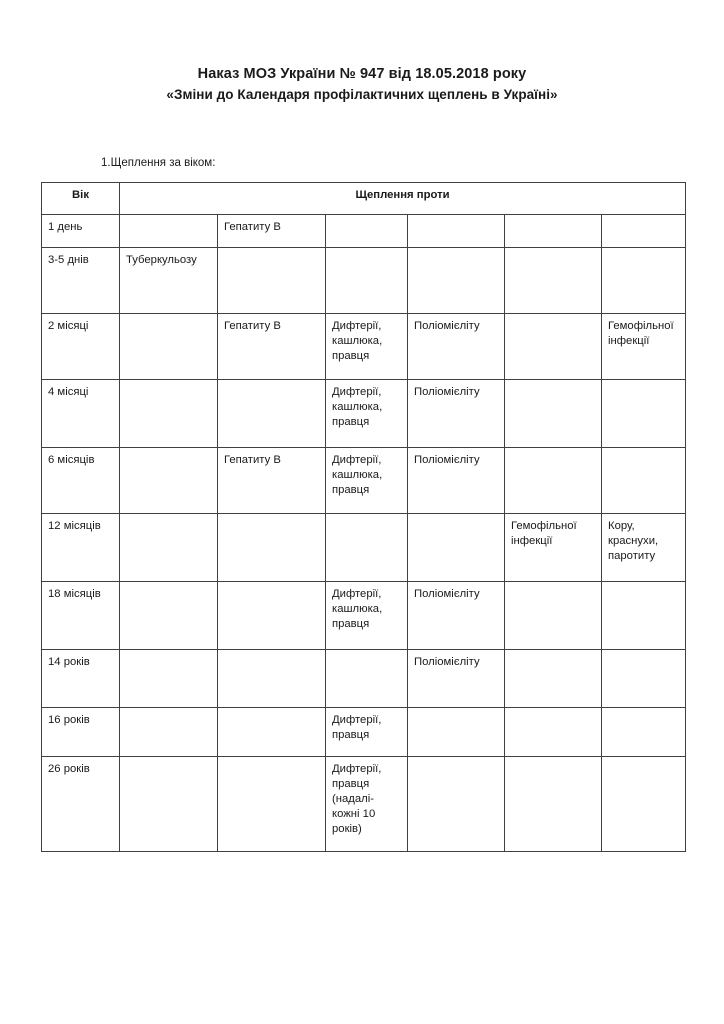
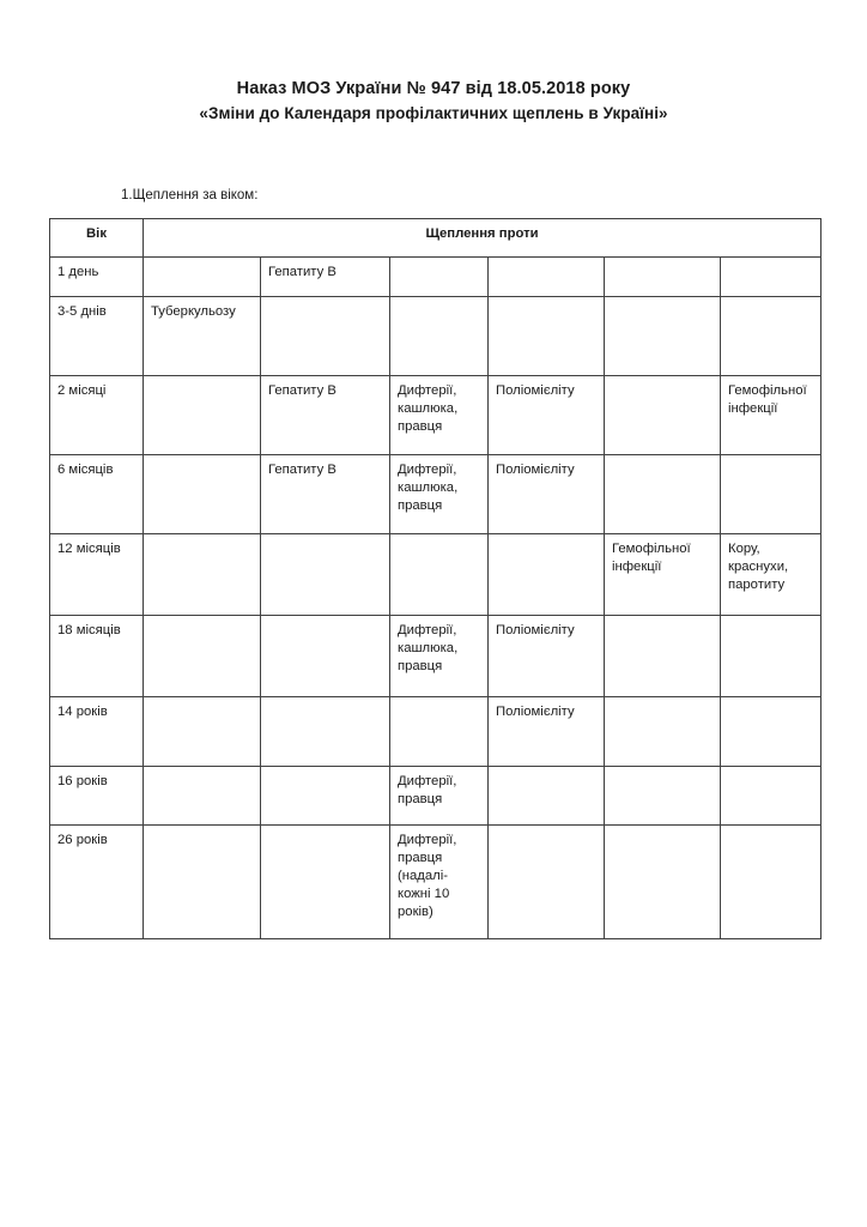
  Наказ МОЗ України № 947 від 18.05.2018 року
  «Зміни до Календаря профілактичних щеплень в Україні»
  1.Щеплення за віком:
  Вік	Щеплення проти
  1 день		Гепатиту В
  3-5 днів	Туберкульозу
  2 місяці		Гепатиту В	Дифтерії, кашлюка, правця	Поліомієліту		Гемофільної інфекції
- 4 місяці			Дифтерії, кашлюка, правця	Поліомієліту
  6 місяців		Гепатиту В	Дифтерії, кашлюка, правця	Поліомієліту
  12 місяців					Гемофільної інфекції	Кору, краснухи, паротиту
  18 місяців			Дифтерії, кашлюка, правця	Поліомієліту
  14 років				Поліомієліту
  16 років			Дифтерії, правця
  26 років			Дифтерії, правця (надалі- кожні 10 років)
